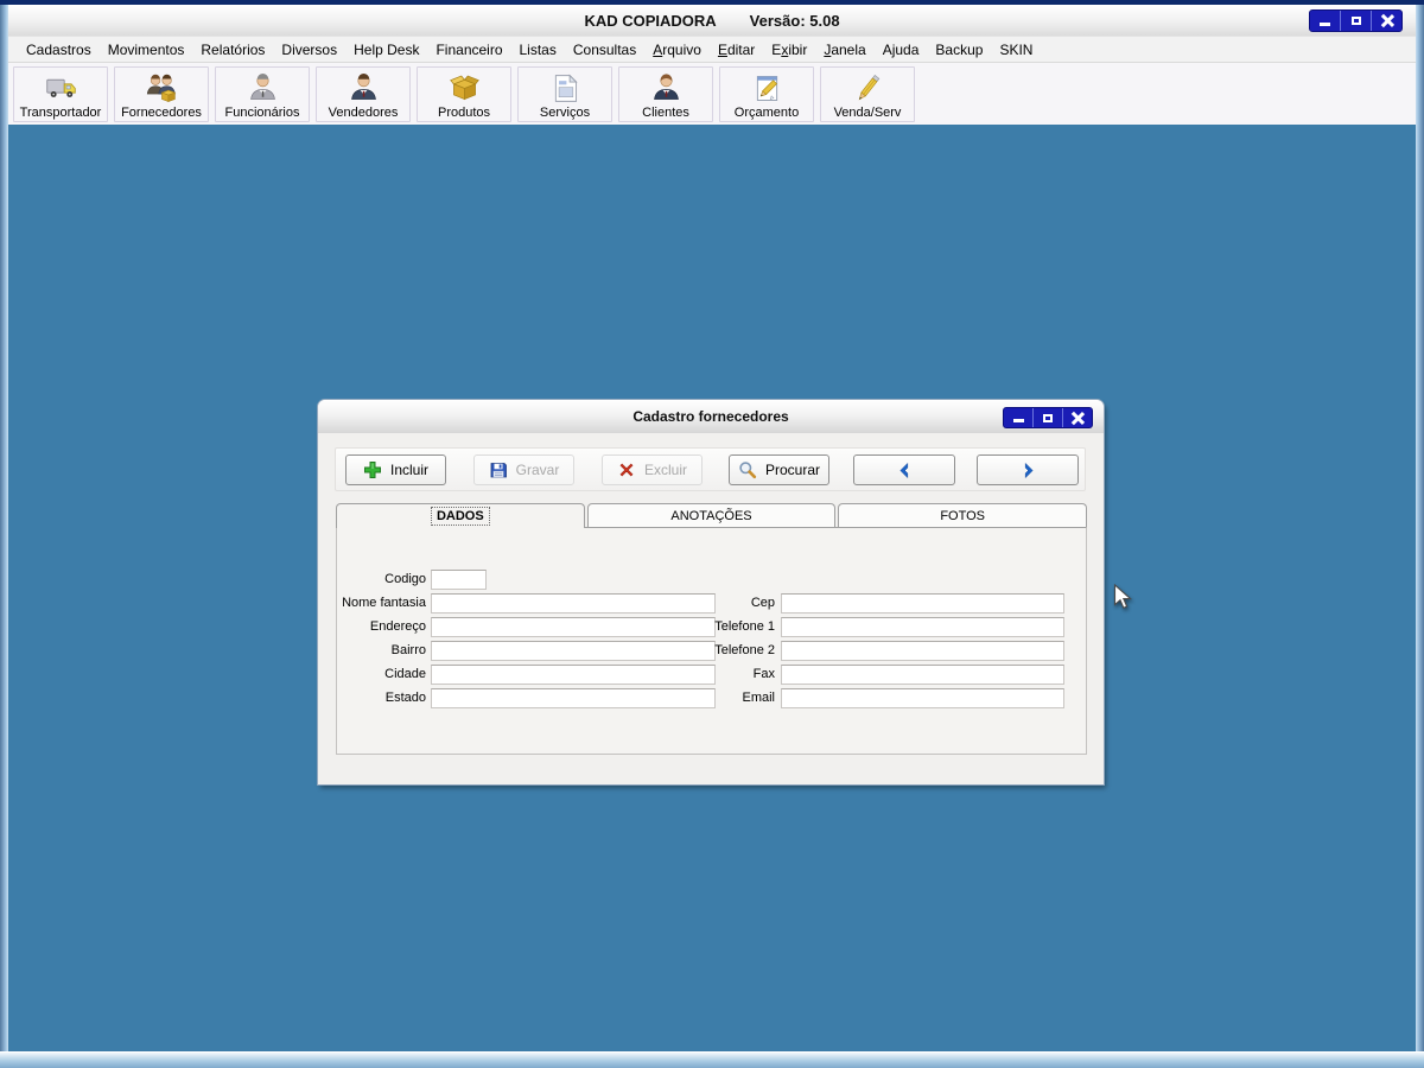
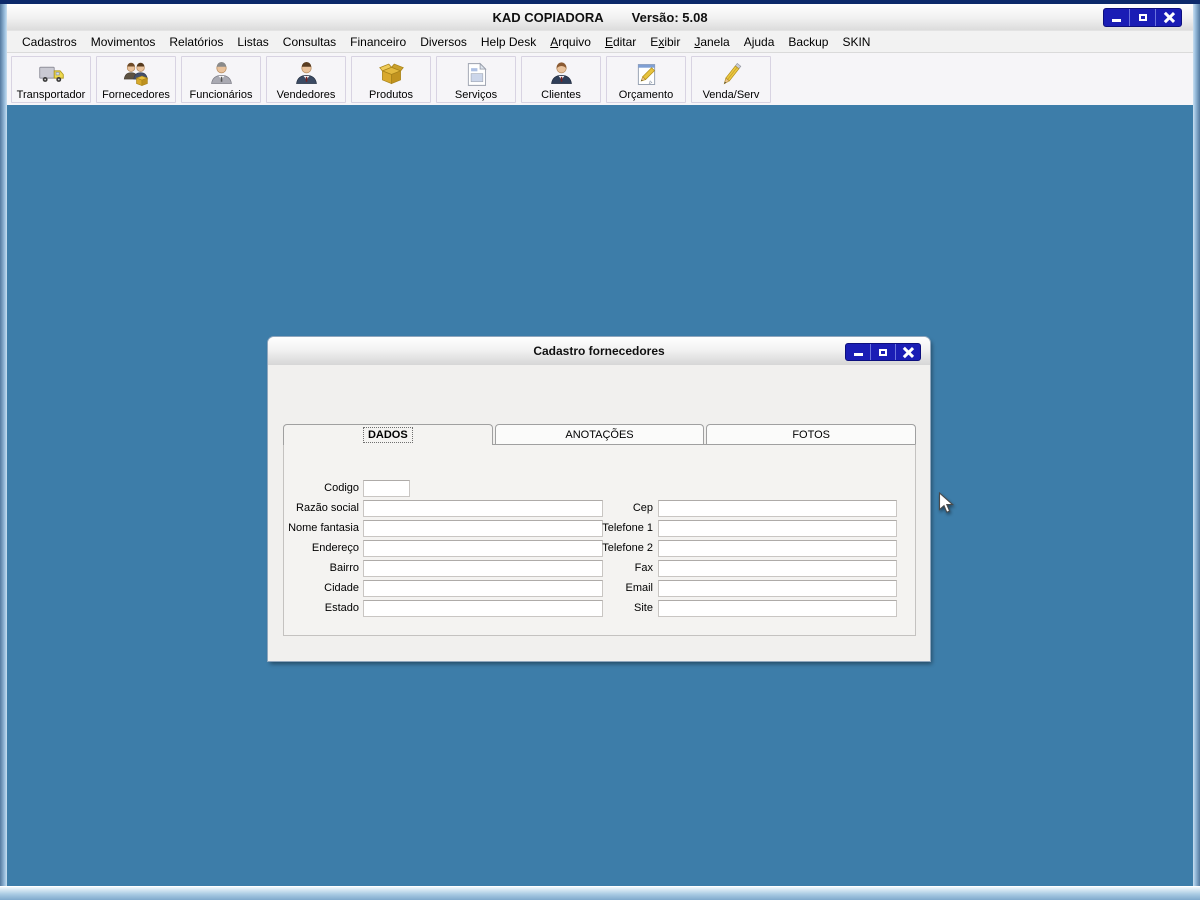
  KAD COPIADORA
  Versão: 5.08
  Cadastros
  Movimentos
  Relatórios
- Diversos
+ Listas
- Help Desk
+ Consultas
  Financeiro
- Listas
+ Diversos
- Consultas
+ Help Desk
  Arquivo
  Editar
  Exibir
  Janela
  Ajuda
  Backup
  SKIN
  Transportador
  Fornecedores
  Funcionários
  Vendedores
  Produtos
  Serviços
  Clientes
  Orçamento
  Venda/Serv
  Cadastro fornecedores
- Incluir
- Gravar
- Excluir
- Procurar
  DADOS
  ANOTAÇÕES
  FOTOS
  Codigo
+ Razão social
  Nome fantasia
  Endereço
  Bairro
  Cidade
  Estado
  Cep
  Telefone 1
  Telefone 2
  Fax
  Email
+ Site
